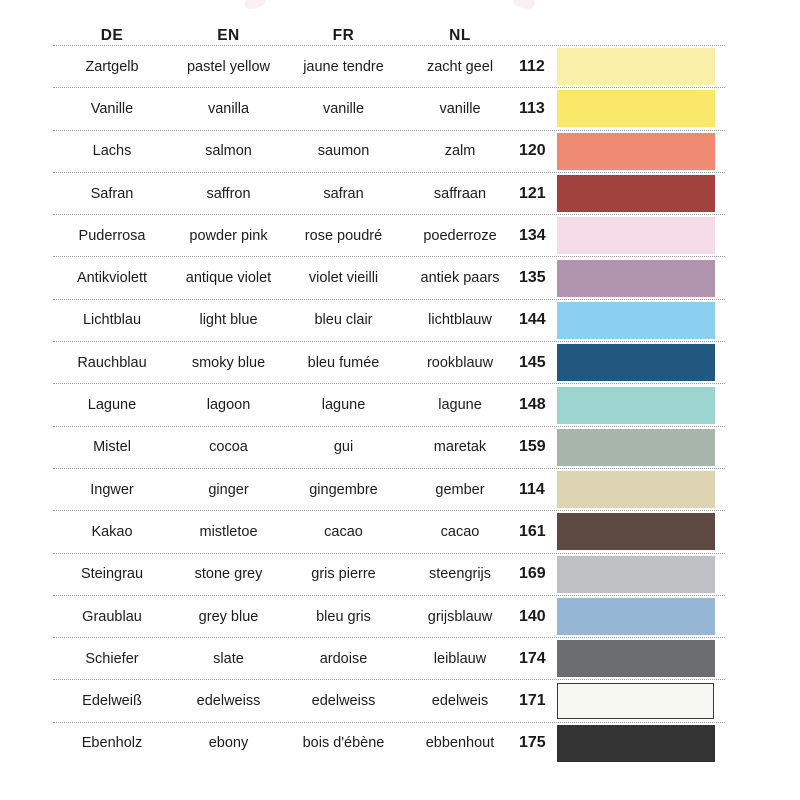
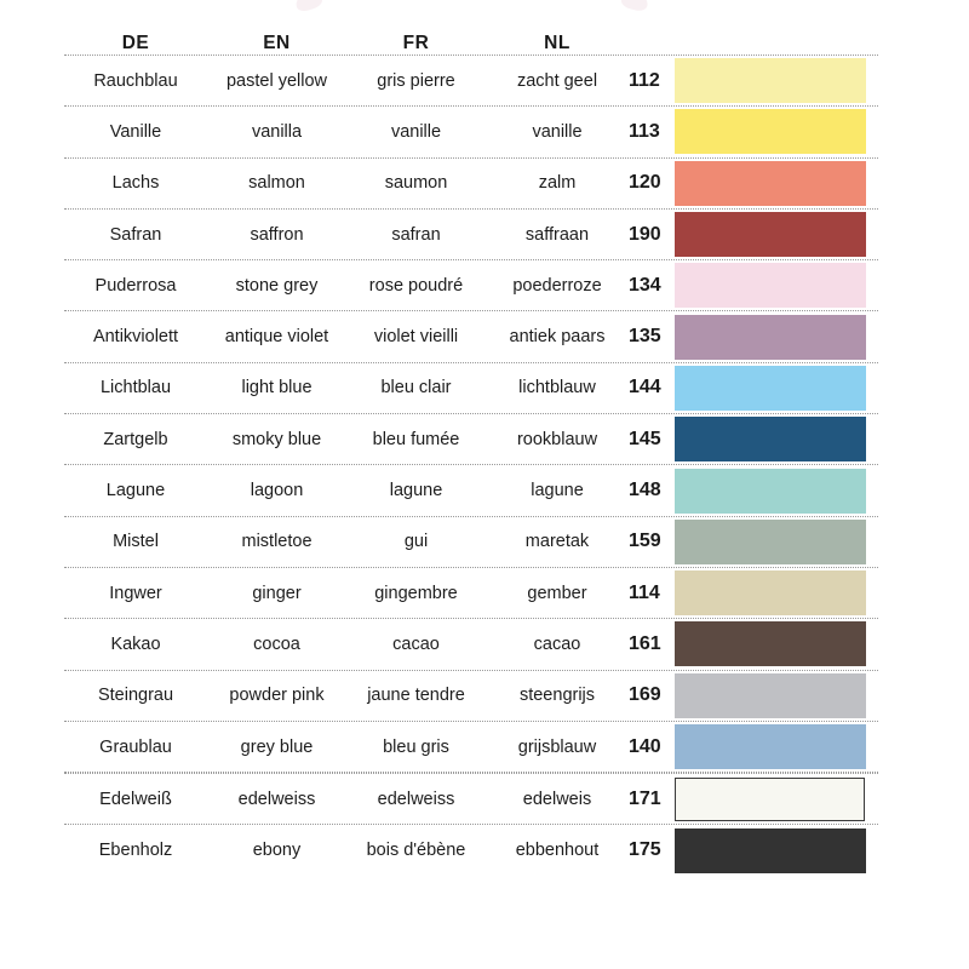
  DE
  EN
  FR
  NL
- Zartgelb
+ Rauchblau
  pastel yellow
- jaune tendre
+ gris pierre
  zacht geel
  112
  Vanille
  vanilla
  vanille
  vanille
  113
  Lachs
  salmon
  saumon
  zalm
  120
  Safran
  saffron
  safran
  saffraan
- 121
+ 190
  Puderrosa
- powder pink
+ stone grey
  rose poudré
  poederroze
  134
  Antikviolett
  antique violet
  violet vieilli
  antiek paars
  135
  Lichtblau
  light blue
  bleu clair
  lichtblauw
  144
- Rauchblau
+ Zartgelb
  smoky blue
  bleu fumée
  rookblauw
  145
  Lagune
  lagoon
  lagune
  lagune
  148
  Mistel
- cocoa
+ mistletoe
  gui
  maretak
  159
  Ingwer
  ginger
  gingembre
  gember
  114
  Kakao
- mistletoe
+ cocoa
  cacao
  cacao
  161
  Steingrau
- stone grey
+ powder pink
- gris pierre
+ jaune tendre
  steengrijs
  169
  Graublau
  grey blue
  bleu gris
  grijsblauw
  140
- Schiefer
- slate
- ardoise
- leiblauw
- 174
  Edelweiß
  edelweiss
  edelweiss
  edelweis
  171
  Ebenholz
  ebony
  bois d'ébène
  ebbenhout
  175
